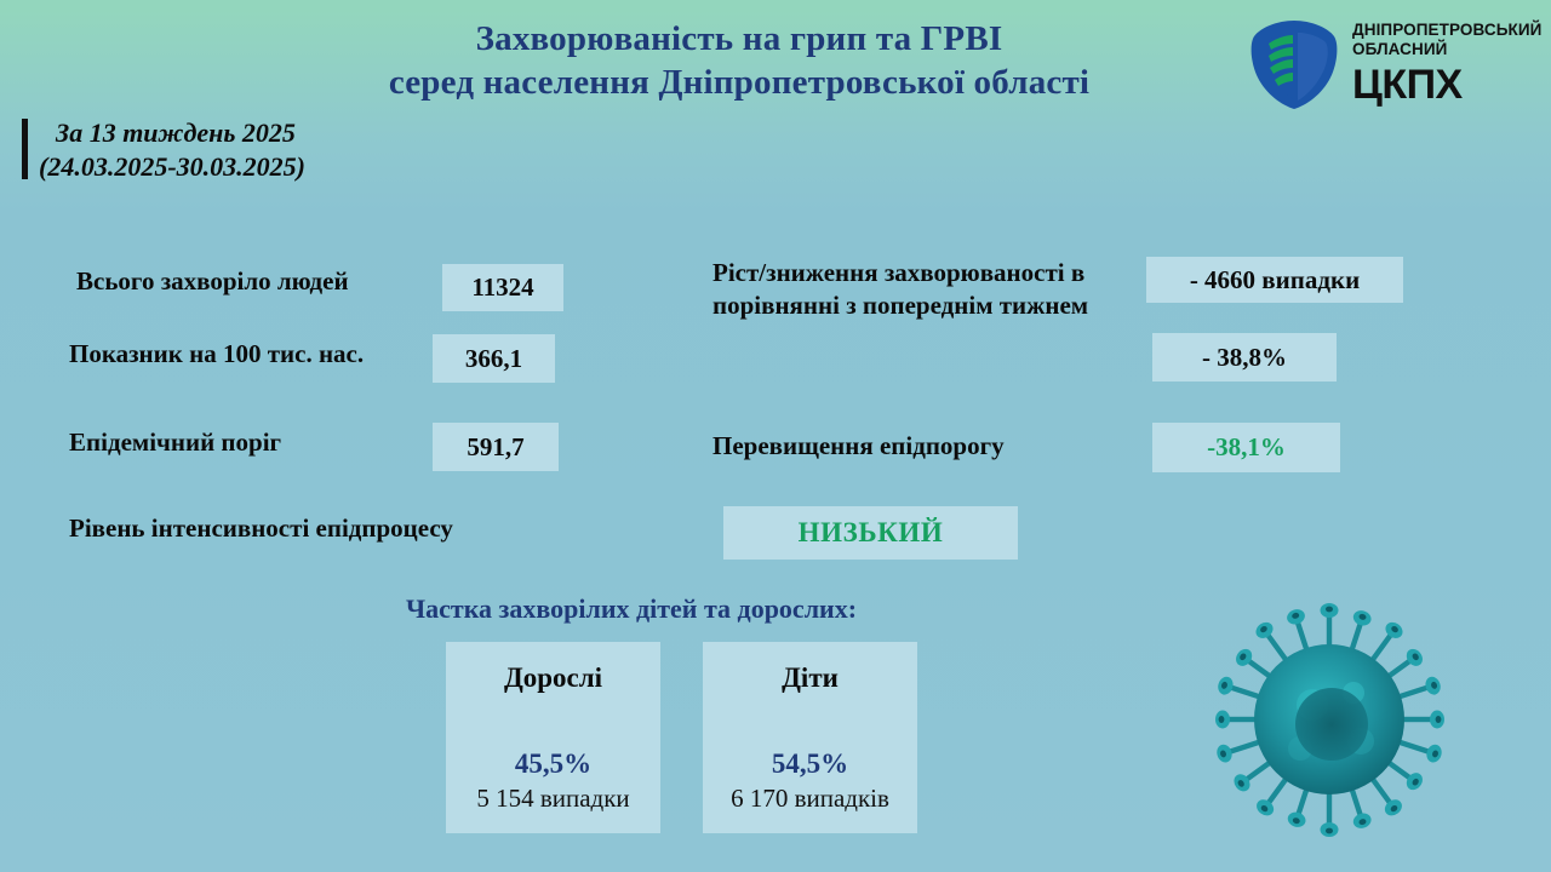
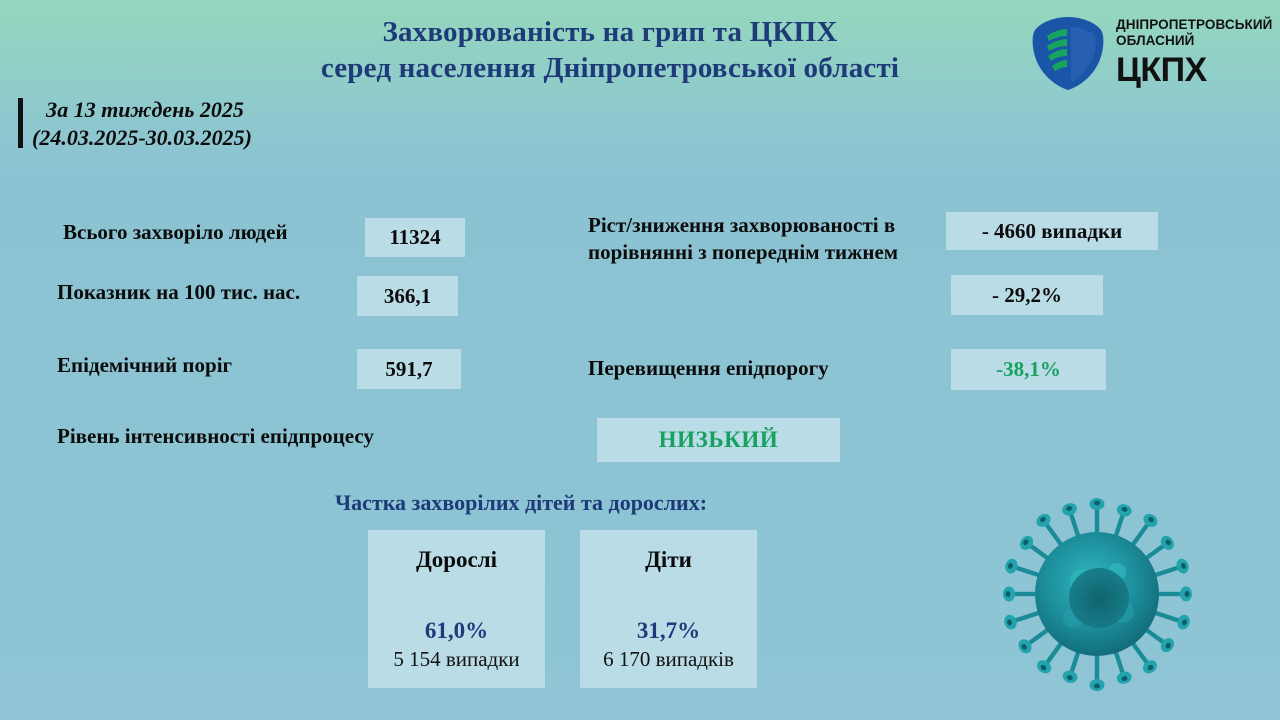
- Захворюваність на грип та ГРВІ
+ Захворюваність на грип та ЦКПХ
  серед населення Дніпропетровської області
  ДНІПРОПЕТРОВСЬКИЙ
  ОБЛАСНИЙ
  ЦКПХ
  За 13 тиждень 2025
  (24.03.2025-30.03.2025)
  Всього захворіло людей
  11324
  Показник на 100 тис. нас.
  366,1
  Епідемічний поріг
  591,7
  Рівень інтенсивності епідпроцесу
  НИЗЬКИЙ
  Ріст/зниження захворюваності в порівнянні з попереднім тижнем
  - 4660 випадки
- - 38,8%
+ - 29,2%
  Перевищення епідпорогу
  -38,1%
  Частка захворілих дітей та дорослих:
  Дорослі
- 45,5%
+ 61,0%
  5 154 випадки
  Діти
- 54,5%
+ 31,7%
  6 170 випадків
